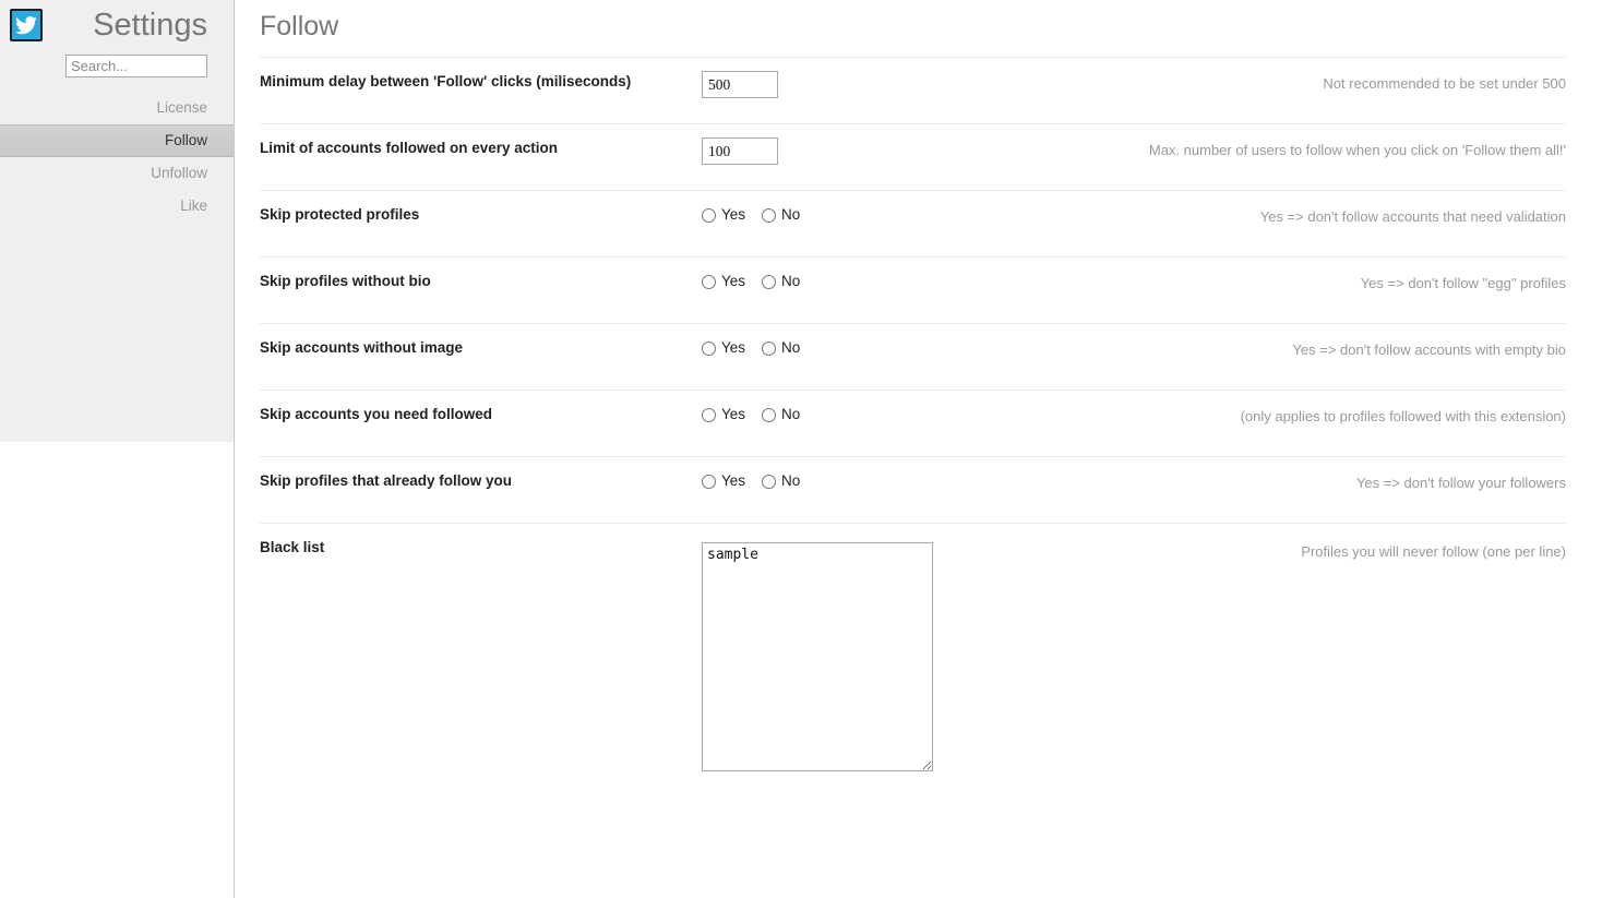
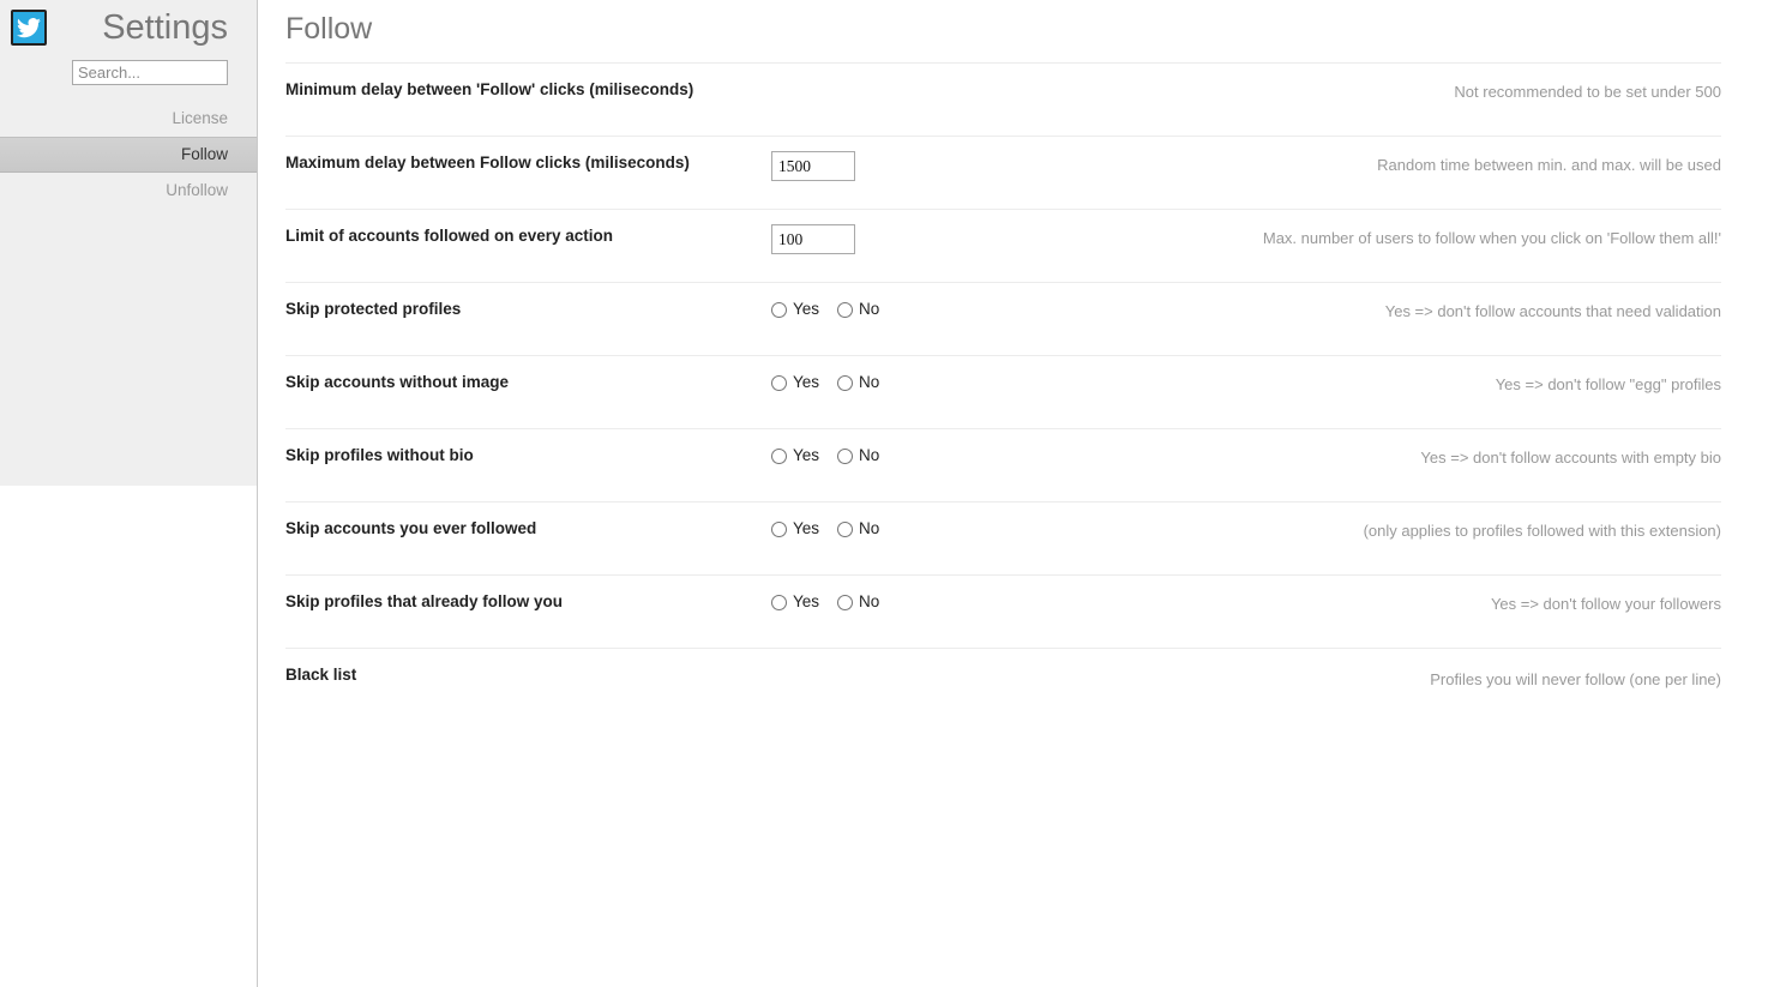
  Settings
  Search...
  License
  Follow
  Unfollow
- Like
  Follow
  Minimum delay between 'Follow' clicks (miliseconds)
- 500
  Not recommended to be set under 500
+ Maximum delay between Follow clicks (miliseconds)
+ 1500
+ Random time between min. and max. will be used
  Limit of accounts followed on every action
  100
  Max. number of users to follow when you click on 'Follow them all!'
  Skip protected profiles
  Yes
  No
  Yes => don't follow accounts that need validation
- Skip profiles without bio
+ Skip accounts without image
  Yes
  No
  Yes => don't follow "egg" profiles
- Skip accounts without image
+ Skip profiles without bio
  Yes
  No
  Yes => don't follow accounts with empty bio
- Skip accounts you need followed
+ Skip accounts you ever followed
  Yes
  No
  (only applies to profiles followed with this extension)
  Skip profiles that already follow you
  Yes
  No
  Yes => don't follow your followers
  Black list
- sample
  Profiles you will never follow (one per line)
